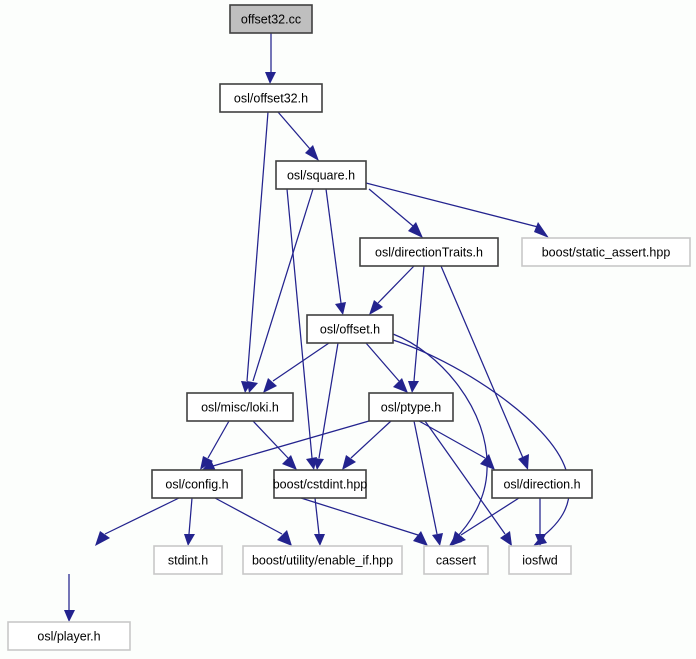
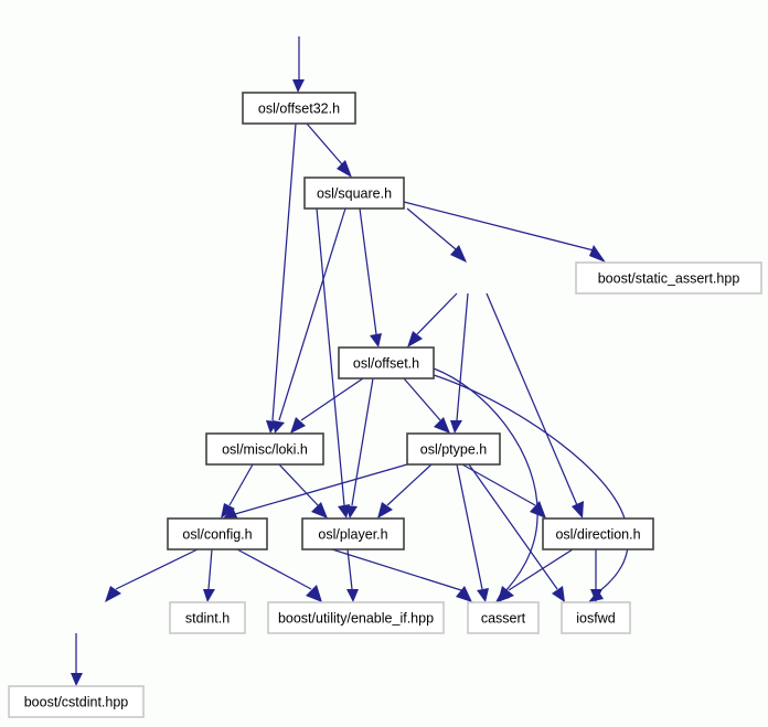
- offset32.cc
  osl/offset32.h
  osl/square.h
- osl/directionTraits.h
  boost/static_assert.hpp
  osl/offset.h
  osl/misc/loki.h
  osl/ptype.h
  osl/config.h
- boost/cstdint.hpp
+ osl/player.h
  osl/direction.h
  stdint.h
  boost/utility/enable_if.hpp
  cassert
  iosfwd
- osl/player.h
+ boost/cstdint.hpp
